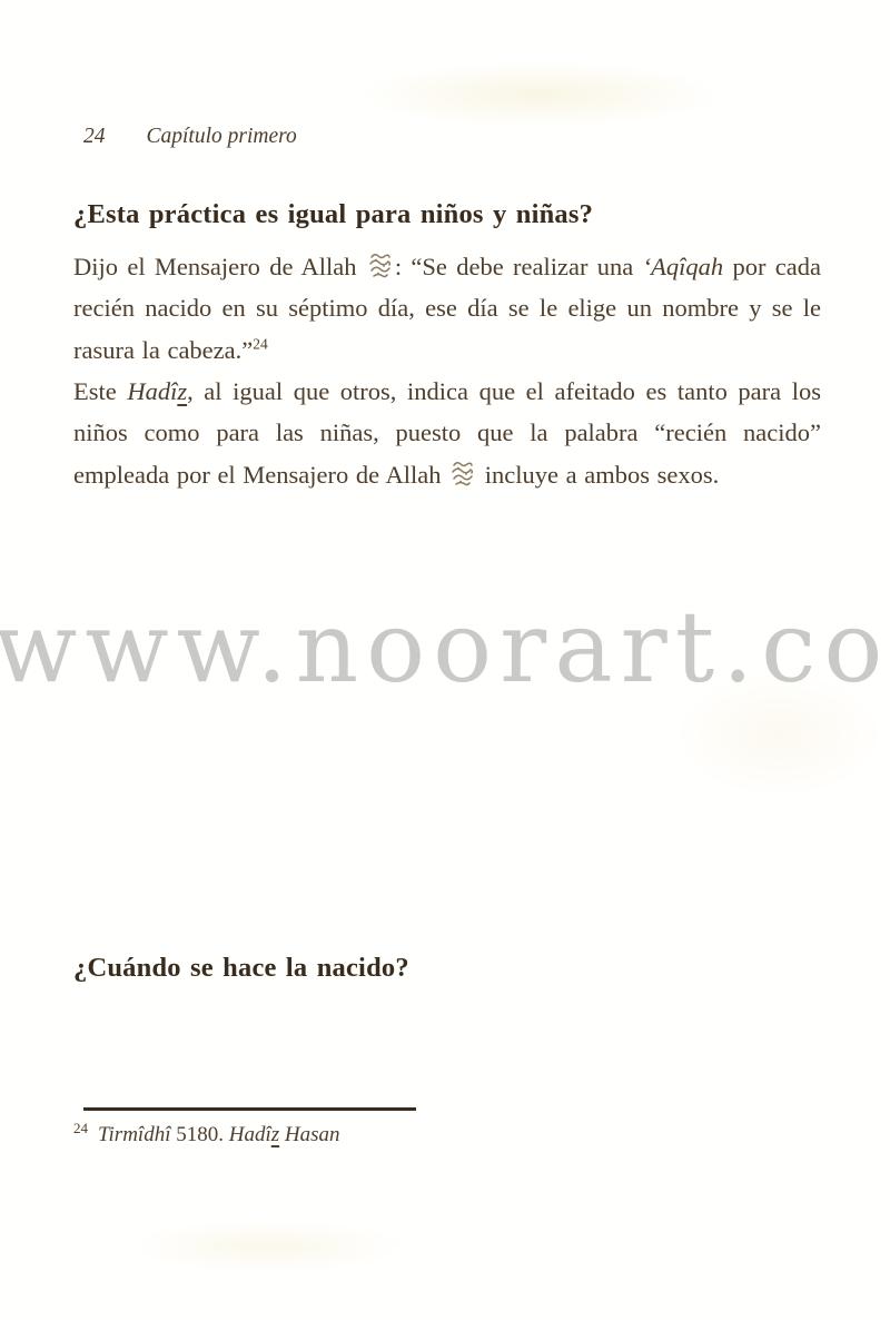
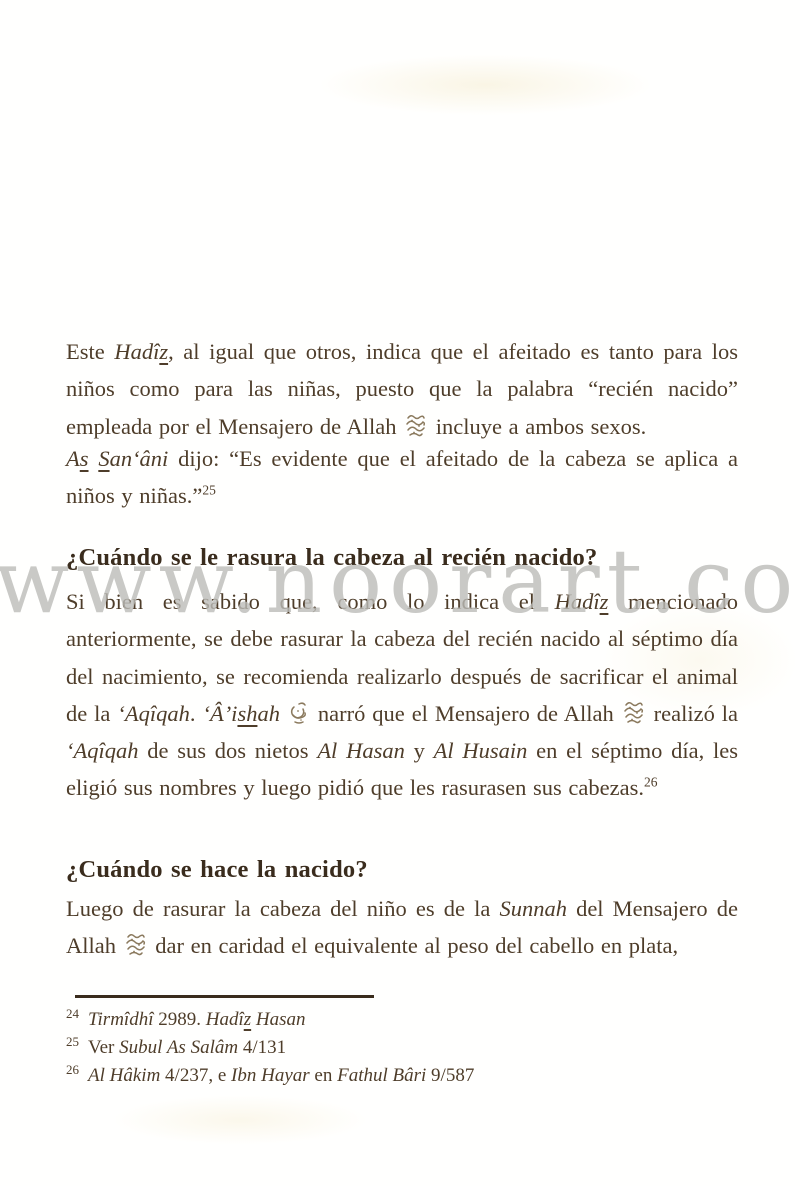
- 24 Capítulo primero
- ¿Esta práctica es igual para niños y niñas?
- Dijo el Mensajero de Allah : “Se debe realizar una ‘Aqîqah por cada recién nacido en su séptimo día, ese día se le elige un nombre y se le rasura la cabeza.”24
  Este Hadîz, al igual que otros, indica que el afeitado es tanto para los niños como para las niñas, puesto que la palabra “recién nacido” empleada por el Mensajero de Allah incluye a ambos sexos.
+ As San‘âni dijo: “Es evidente que el afeitado de la cabeza se aplica a niños y niñas.”25
+ ¿Cuándo se le rasura la cabeza al recién nacido?
+ Si bien es sabido que, como lo indica el Hadîz mencionado anteriormente, se debe rasurar la cabeza del recién nacido al séptimo día del nacimiento, se recomienda realizarlo después de sacrificar el animal de la ‘Aqîqah. ‘Â’ishah narró que el Mensajero de Allah realizó la ‘Aqîqah de sus dos nietos Al Hasan y Al Husain en el séptimo día, les eligió sus nombres y luego pidió que les rasurasen sus cabezas.26
  ¿Cuándo se hace la nacido?
+ Luego de rasurar la cabeza del niño es de la Sunnah del Mensajero de Allah dar en caridad el equivalente al peso del cabello en plata,
- 24 Tirmîdhî 5180. Hadîz Hasan
+ 24 Tirmîdhî 2989. Hadîz Hasan
+ 25 Ver Subul As Salâm 4/131
+ 26 Al Hâkim 4/237, e Ibn Hayar en Fathul Bâri 9/587
  www.noorart.co
